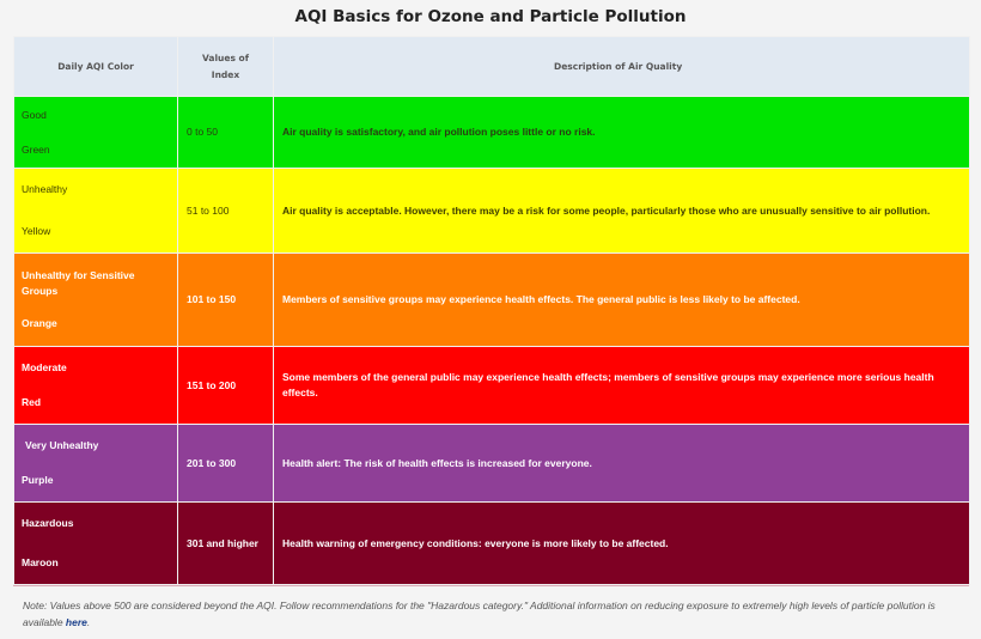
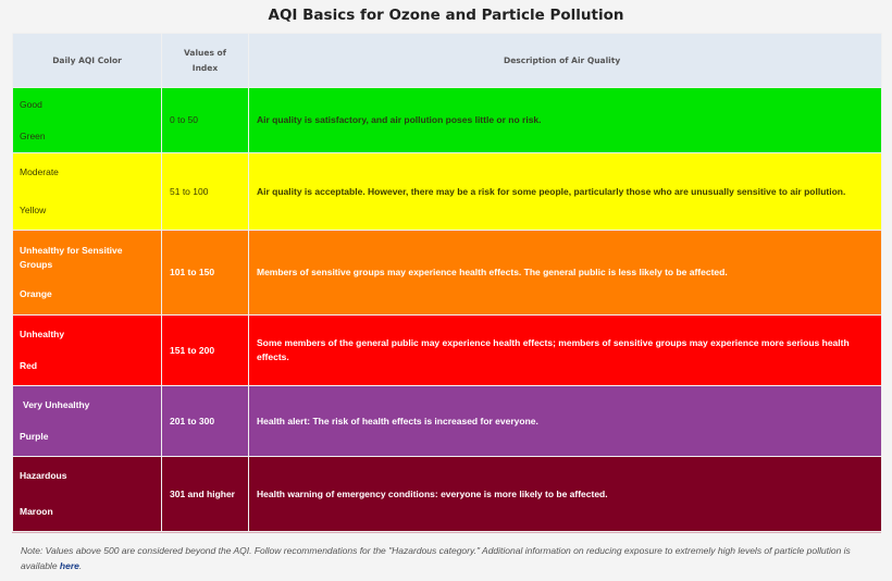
  AQI Basics for Ozone and Particle Pollution
  Daily AQI Color	Values of Index	Description of Air Quality
  Good Green	0 to 50	Air quality is satisfactory, and air pollution poses little or no risk.
- Unhealthy Yellow	51 to 100	Air quality is acceptable. However, there may be a risk for some people, particularly those who are unusually sensitive to air pollution.
+ Moderate Yellow	51 to 100	Air quality is acceptable. However, there may be a risk for some people, particularly those who are unusually sensitive to air pollution.
  Unhealthy for Sensitive Groups Orange	101 to 150	Members of sensitive groups may experience health effects. The general public is less likely to be affected.
- Moderate Red	151 to 200	Some members of the general public may experience health effects; members of sensitive groups may experience more serious health effects.
+ Unhealthy Red	151 to 200	Some members of the general public may experience health effects; members of sensitive groups may experience more serious health effects.
  Very Unhealthy Purple	201 to 300	Health alert: The risk of health effects is increased for everyone.
  Hazardous Maroon	301 and higher	Health warning of emergency conditions: everyone is more likely to be affected.
  Note: Values above 500 are considered beyond the AQI. Follow recommendations for the "Hazardous category." Additional information on reducing exposure to extremely high levels of particle pollution is available here.
